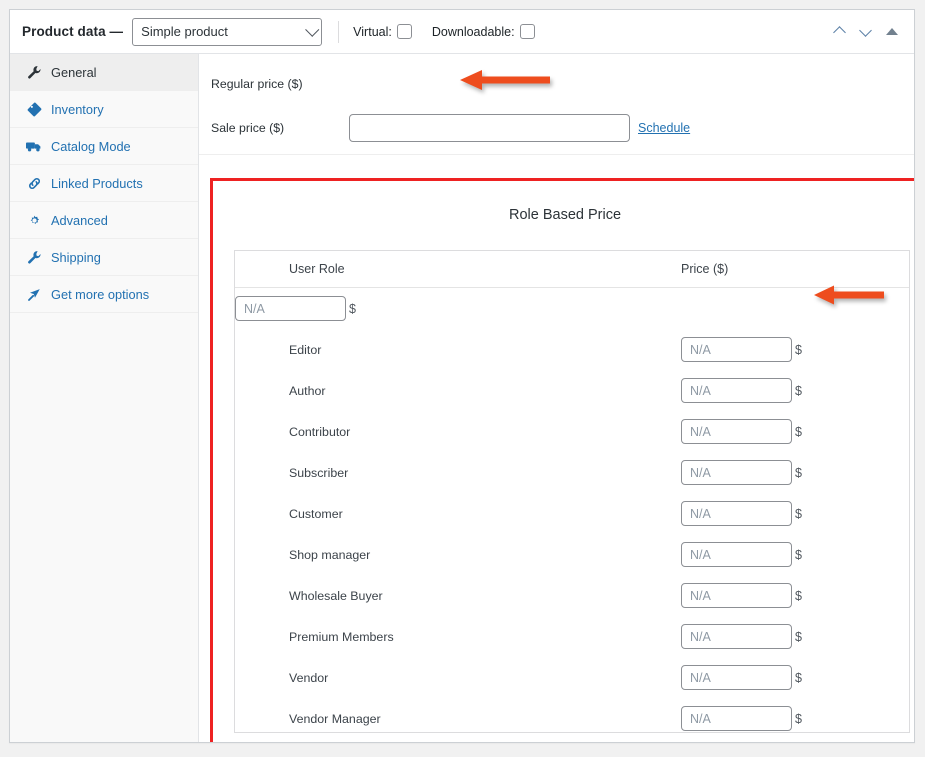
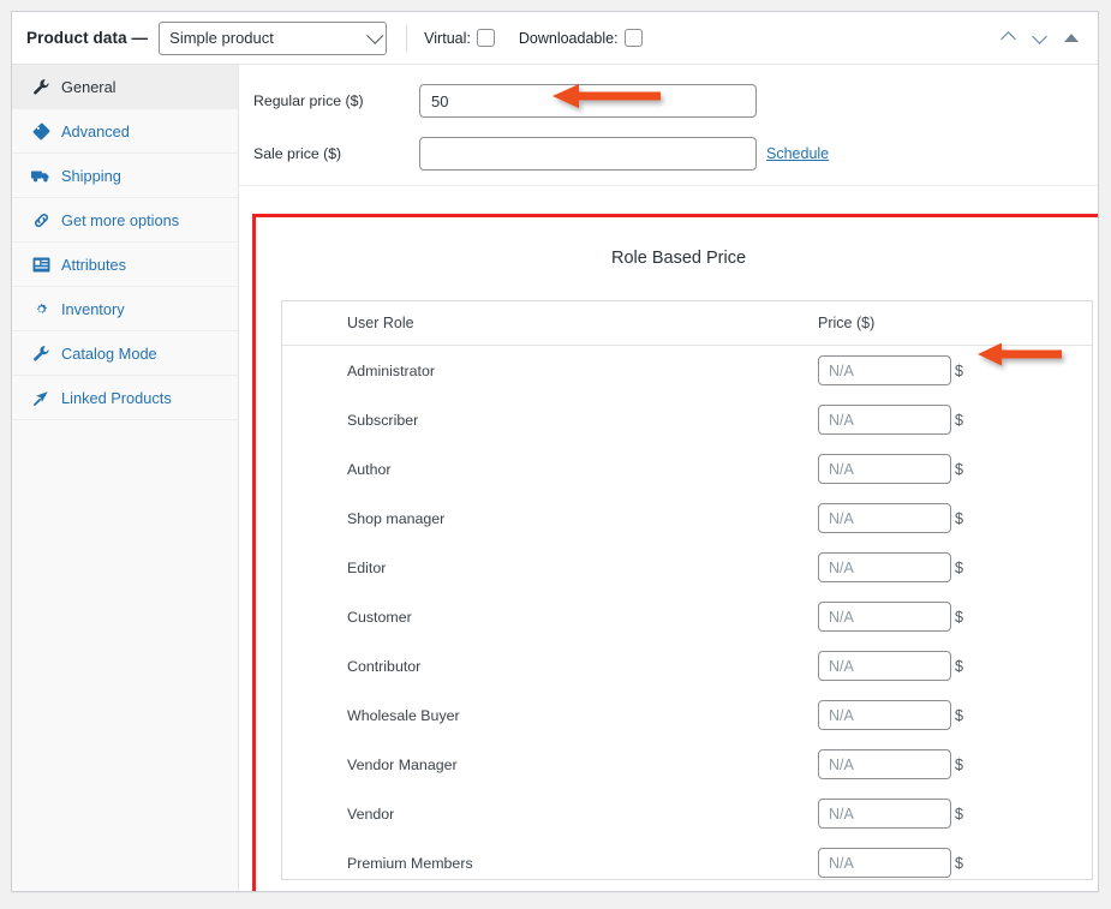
  Product data —
  Simple product
  Virtual:
  Downloadable:
  General
- Inventory
+ Advanced
- Catalog Mode
+ Shipping
- Linked Products
+ Get more options
+ Attributes
- Advanced
+ Inventory
- Shipping
+ Catalog Mode
- Get more options
+ Linked Products
  Regular price ($)
+ 50
  Sale price ($)
  Schedule
  Role Based Price
  User Role
  Price ($)
+ Administrator
  N/A
  $
- Editor
+ Subscriber
  N/A
  $
  Author
  N/A
  $
- Contributor
+ Shop manager
  N/A
  $
- Subscriber
+ Editor
  N/A
  $
  Customer
  N/A
  $
- Shop manager
+ Contributor
  N/A
  $
  Wholesale Buyer
  N/A
  $
- Premium Members
+ Vendor Manager
  N/A
  $
  Vendor
  N/A
  $
- Vendor Manager
+ Premium Members
  N/A
  $
